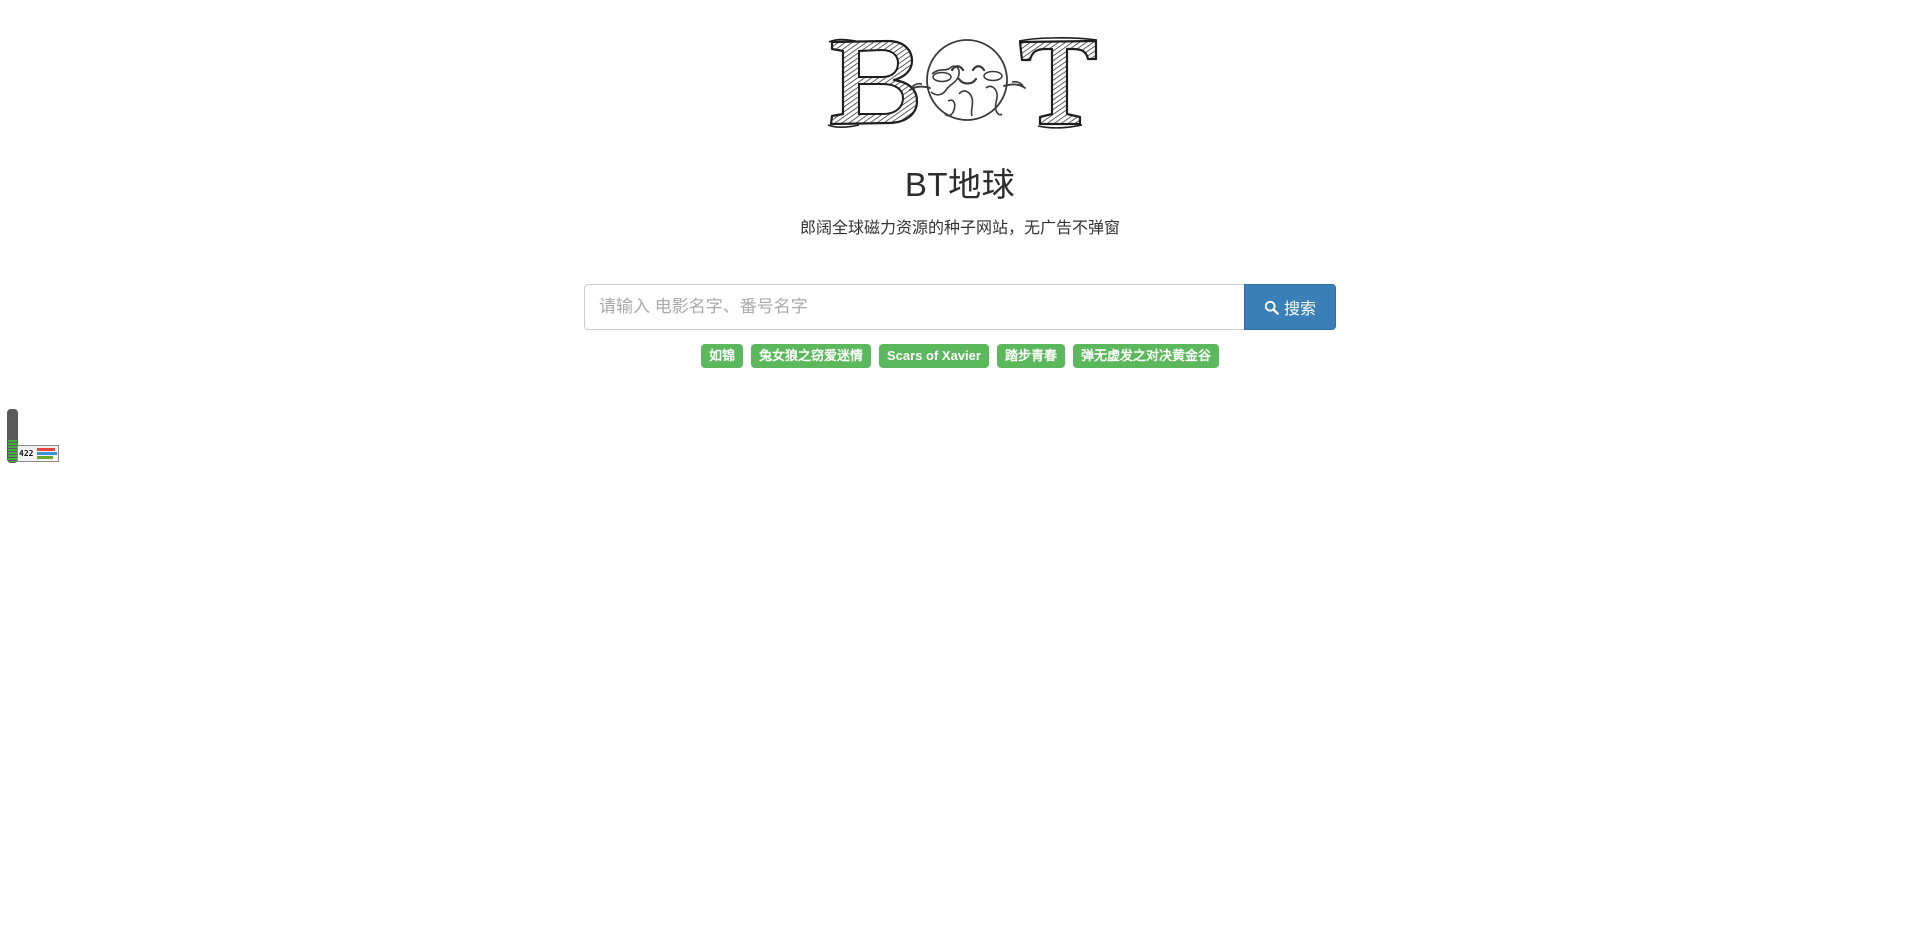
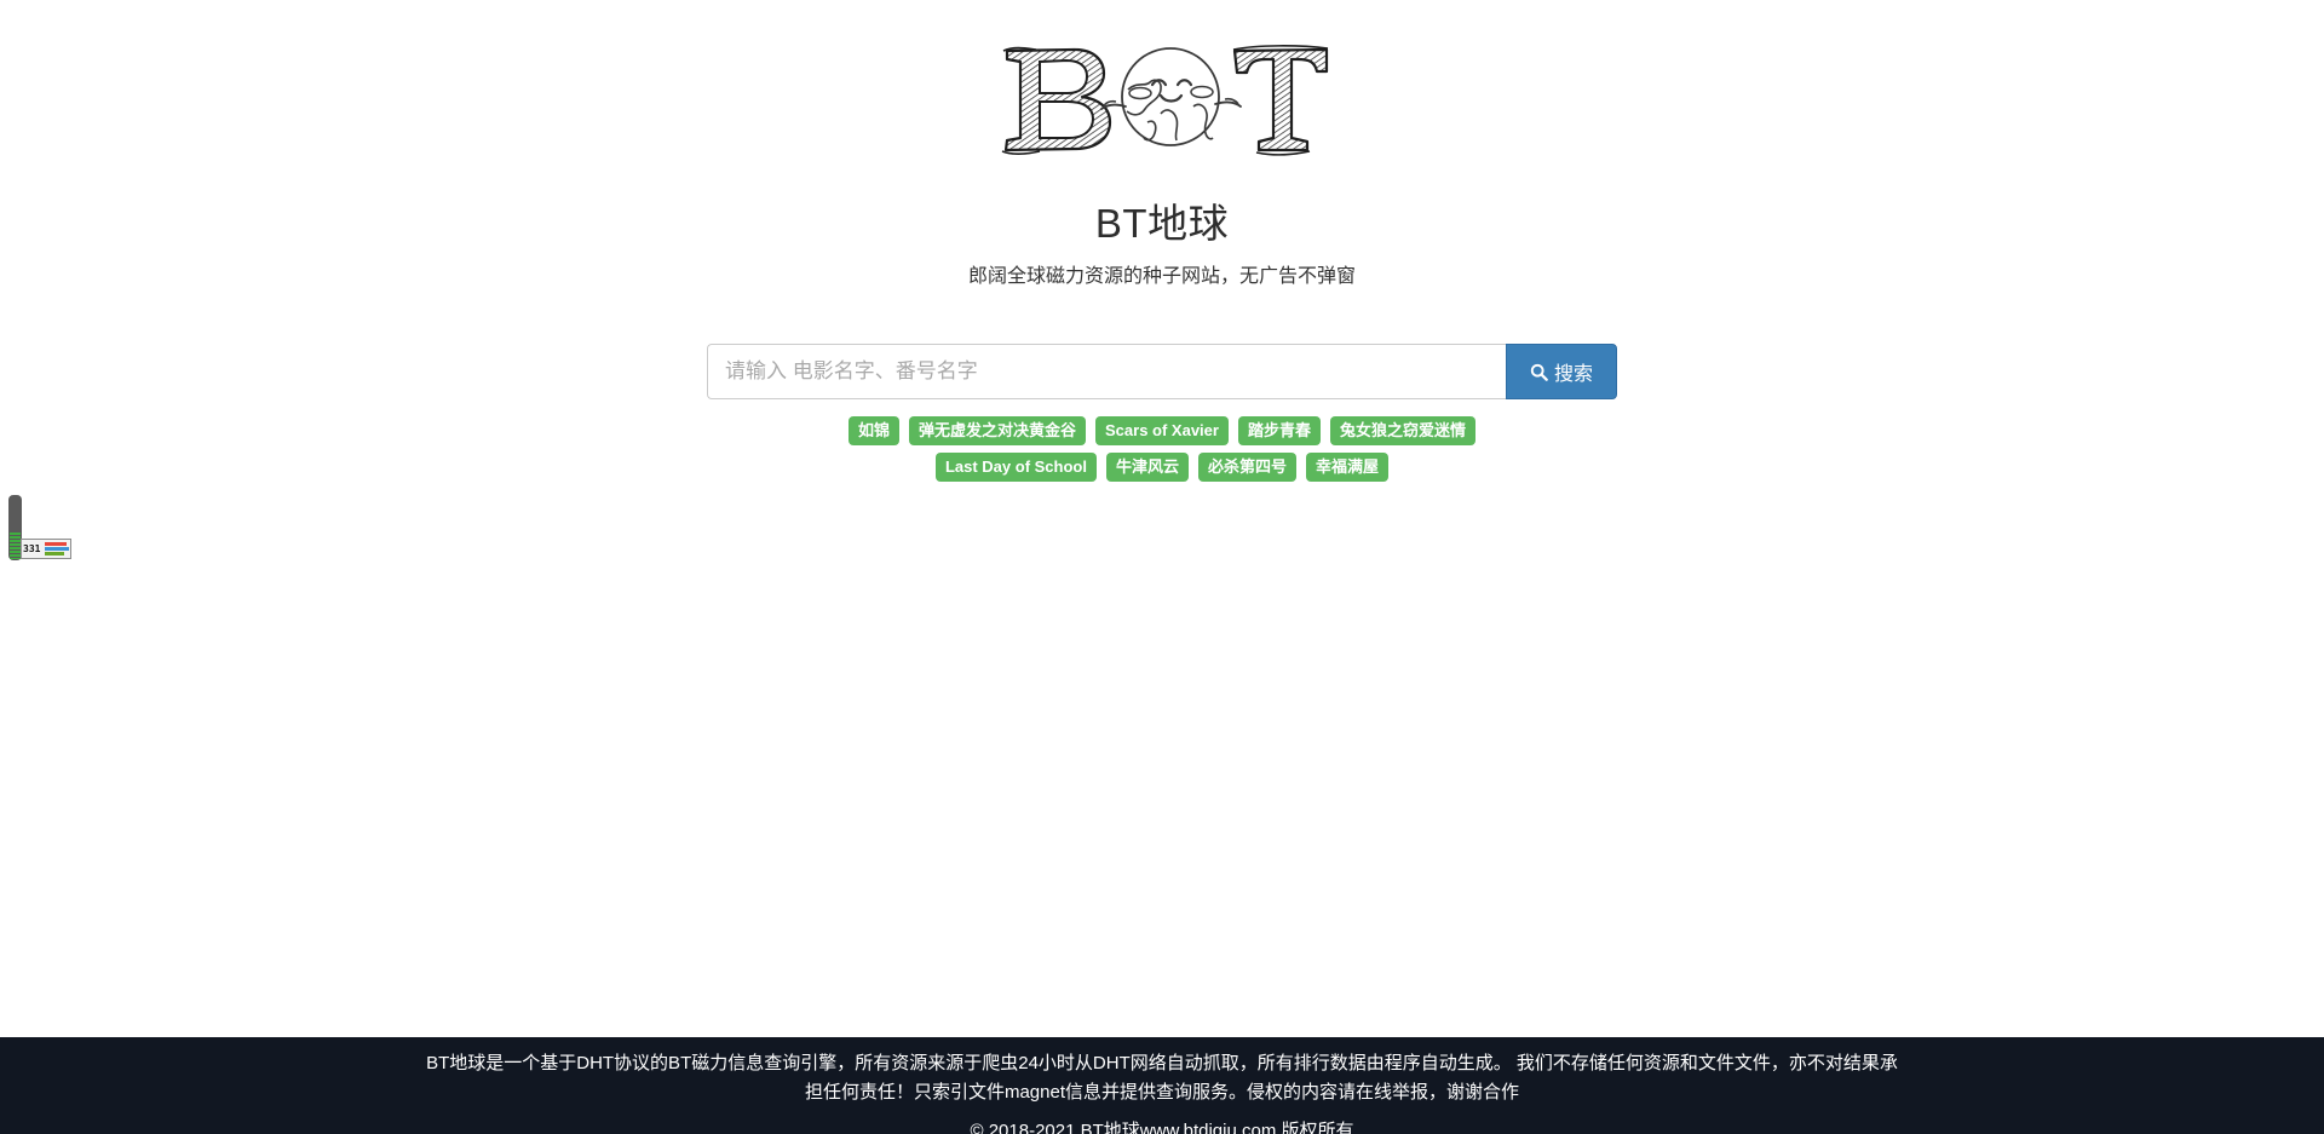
  BT地球
  郎阔全球磁力资源的种子网站，无广告不弹窗
  请输入 电影名字、番号名字
  搜索
  如锦
- 兔女狼之窃爱迷情
+ 弹无虚发之对决黄金谷
  Scars of Xavier
  踏步青春
- 弹无虚发之对决黄金谷
+ 兔女狼之窃爱迷情
+ Last Day of School
+ 牛津风云
+ 必杀第四号
+ 幸福满屋
- 422
+ 331
+ BT地球是一个基于DHT协议的BT磁力信息查询引擎，所有资源来源于爬虫24小时从DHT网络自动抓取，所有排行数据由程序自动生成。 我们不存储任何资源和文件文件，亦不对结果承担任何责任！只索引文件magnet信息并提供查询服务。侵权的内容请在线举报，谢谢合作
+ © 2018-2021 BT地球www.btdiqiu.com 版权所有
